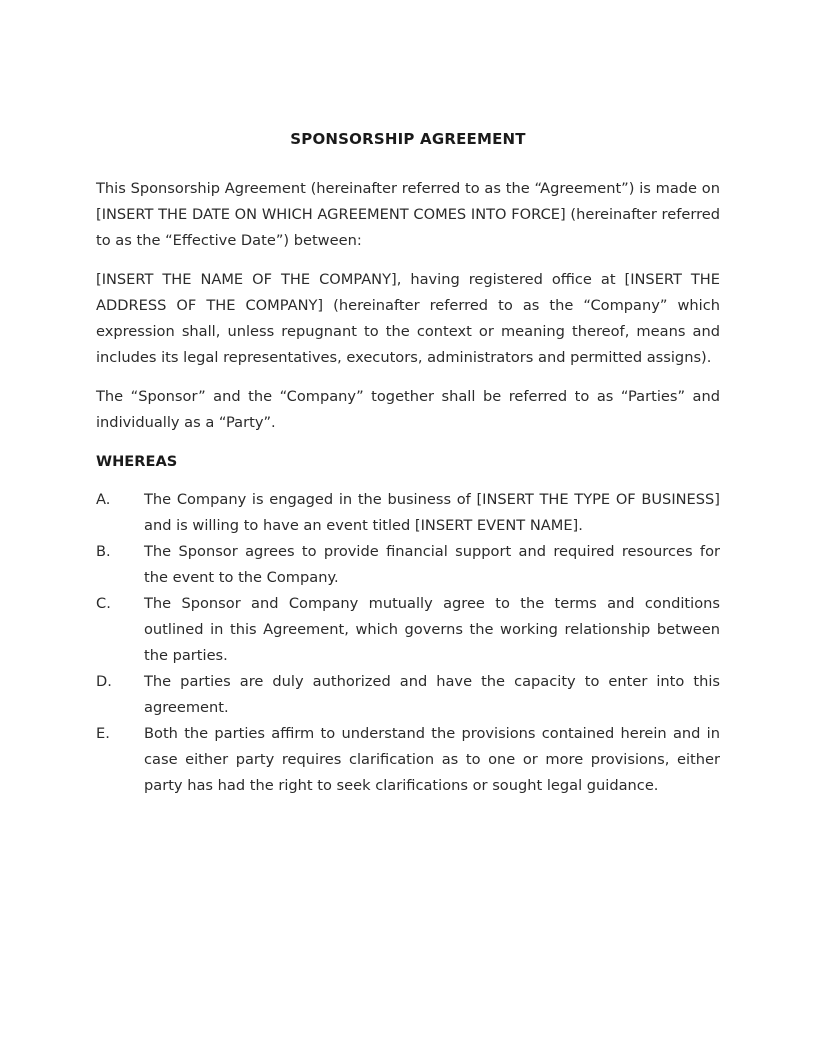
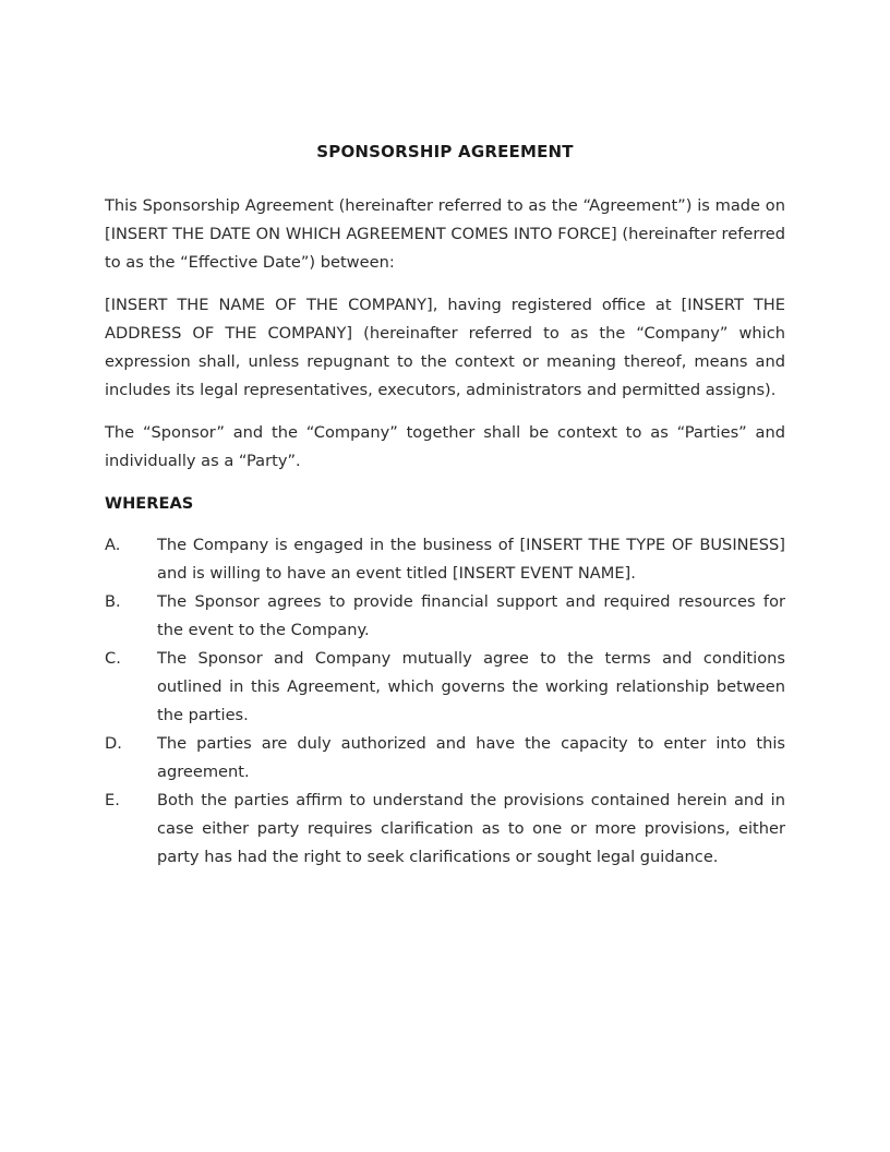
  SPONSORSHIP AGREEMENT
  This Sponsorship Agreement (hereinafter referred to as the “Agreement”) is made on [INSERT THE DATE ON WHICH AGREEMENT COMES INTO FORCE] (hereinafter referred to as the “Effective Date”) between:
  [INSERT THE NAME OF THE COMPANY], having registered office at [INSERT THE ADDRESS OF THE COMPANY] (hereinafter referred to as the “Company” which expression shall, unless repugnant to the context or meaning thereof, means and includes its legal representatives, executors, administrators and permitted assigns).
- The “Sponsor” and the “Company” together shall be referred to as “Parties” and individually as a “Party”.
+ The “Sponsor” and the “Company” together shall be context to as “Parties” and individually as a “Party”.
  WHEREAS
  A.
  The Company is engaged in the business of [INSERT THE TYPE OF BUSINESS] and is willing to have an event titled [INSERT EVENT NAME].
  B.
  The Sponsor agrees to provide financial support and required resources for the event to the Company.
  C.
  The Sponsor and Company mutually agree to the terms and conditions outlined in this Agreement, which governs the working relationship between the parties.
  D.
  The parties are duly authorized and have the capacity to enter into this agreement.
  E.
  Both the parties affirm to understand the provisions contained herein and in case either party requires clarification as to one or more provisions, either party has had the right to seek clarifications or sought legal guidance.
